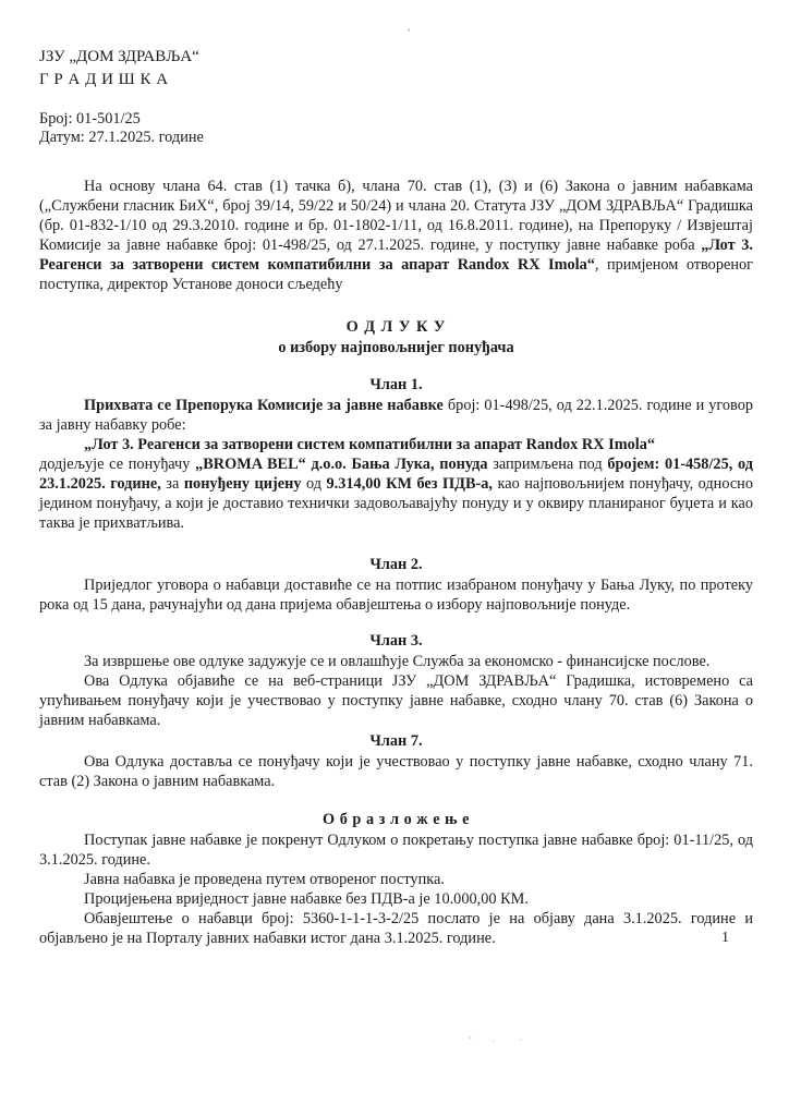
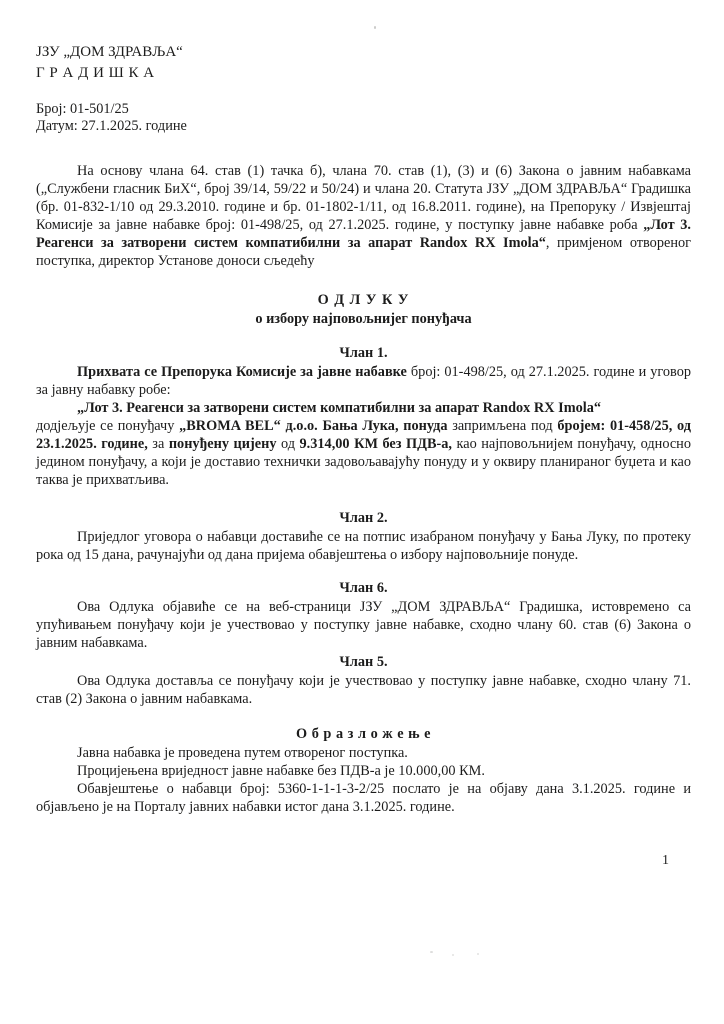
  ЈЗУ „ДОМ ЗДРАВЉА“
  Г Р А Д И Ш К А
  Број: 01-501/25
  Датум: 27.1.2025. године
  На основу члана 64. став (1) тачка б), члана 70. став (1), (3) и (6) Закона о јавним набавкама („Службени гласник БиХ“, број 39/14, 59/22 и 50/24) и члана 20. Статута ЈЗУ „ДОМ ЗДРАВЉА“ Градишка (бр. 01-832-1/10 од 29.3.2010. године и бр. 01-1802-1/11, од 16.8.2011. године), на Препоруку / Извјештај Комисије за јавне набавке број: 01-498/25, од 27.1.2025. године, у поступку јавне набавке роба „Лот 3. Реагенси за затворени систем компатибилни за апарат Randox RX Imola“, примјеном отвореног поступка, директор Установе доноси сљедећу
  О Д Л У К У
  о избору најповољнијег понуђача
  Члан 1.
- Прихвата се Препорука Комисије за јавне набавке број: 01-498/25, од 22.1.2025. године и уговор за јавну набавку робе:
+ Прихвата се Препорука Комисије за јавне набавке број: 01-498/25, од 27.1.2025. године и уговор за јавну набавку робе:
  „Лот 3. Реагенси за затворени систем компатибилни за апарат Randox RX Imola“
  додјељује се понуђачу „BROMA BEL“ д.о.о. Бања Лука, понуда запримљена под бројем: 01-458/25, од 23.1.2025. године, за понуђену цијену од 9.314,00 КМ без ПДВ-а, као најповољнијем понуђачу, односно једином понуђачу, а који је доставио технички задовољавајућу понуду и у оквиру планираног буџета и као таква је прихватљива.
  Члан 2.
  Приједлог уговора о набавци доставиће се на потпис изабраном понуђачу у Бања Луку, по протеку рока од 15 дана, рачунајући од дана пријема обавјештења о избору најповољније понуде.
- Члан 3.
+ Члан 6.
- За извршење ове одлуке задужује се и овлашћује Служба за економско - финансијске послове.
- Ова Одлука објавиће се на веб-страници ЈЗУ „ДОМ ЗДРАВЉА“ Градишка, истовремено са упућивањем понуђачу који је учествовао у поступку јавне набавке, сходно члану 70. став (6) Закона о јавним набавкама.
+ Ова Одлука објавиће се на веб-страници ЈЗУ „ДОМ ЗДРАВЉА“ Градишка, истовремено са упућивањем понуђачу који је учествовао у поступку јавне набавке, сходно члану 60. став (6) Закона о јавним набавкама.
- Члан 7.
+ Члан 5.
  Ова Одлука доставља се понуђачу који је учествовао у поступку јавне набавке, сходно члану 71. став (2) Закона о јавним набавкама.
  О б р а з л о ж е њ е
- Поступак јавне набавке је покренут Одлуком о покретању поступка јавне набавке број: 01-11/25, од 3.1.2025. године.
  Јавна набавка је проведена путем отвореног поступка.
  Процијењена вриједност јавне набавке без ПДВ-а је 10.000,00 КМ.
  Обавјештење о набавци број: 5360-1-1-1-3-2/25 послато је на објаву дана 3.1.2025. године и објављено је на Порталу јавних набавки истог дана 3.1.2025. године.
  1
